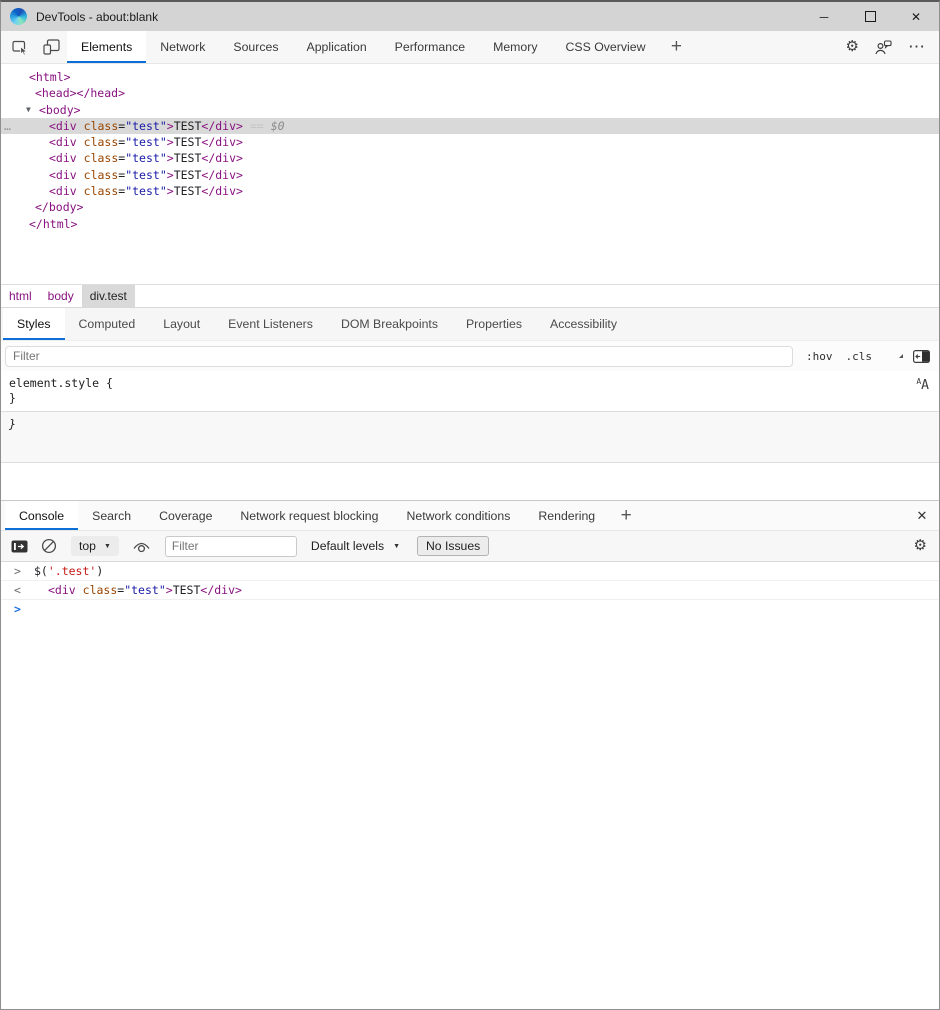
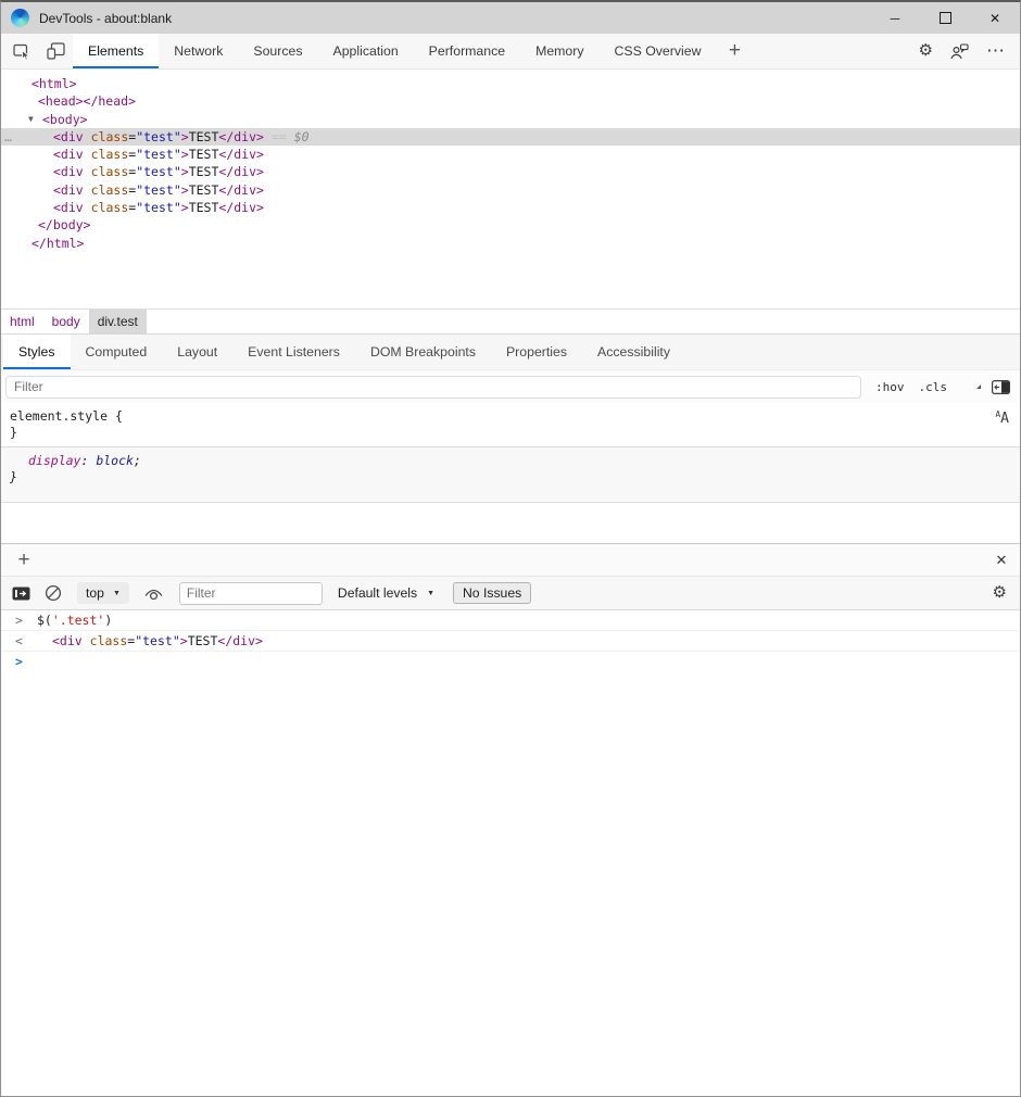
  DevTools - about:blank
  ─
  ✕
  Elements
  Network
  Sources
  Application
  Performance
  Memory
  CSS Overview
  +
  ⚙
  ⋯
  <html>
  <head></head>
  ▼
  <body>
  …
  <div class="test">TEST</div> $0
  <div class="test">TEST</div>
  <div class="test">TEST</div>
  <div class="test">TEST</div>
  <div class="test">TEST</div>
  </body>
  </html>
  html
  body
  div.test
  Styles
  Computed
  Layout
  Event Listeners
  DOM Breakpoints
  Properties
  Accessibility
  Filter
  :hov
  .cls
  element.style {
  }
  A
  A
+ display: block;
  }
- Console
- Search
- Coverage
- Network request blocking
- Network conditions
- Rendering
  +
  ✕
  top
  Filter
  Default levels
  No Issues
  ⚙
  >
  $('.test')
  <
  <div class="test">TEST</div>
  >
